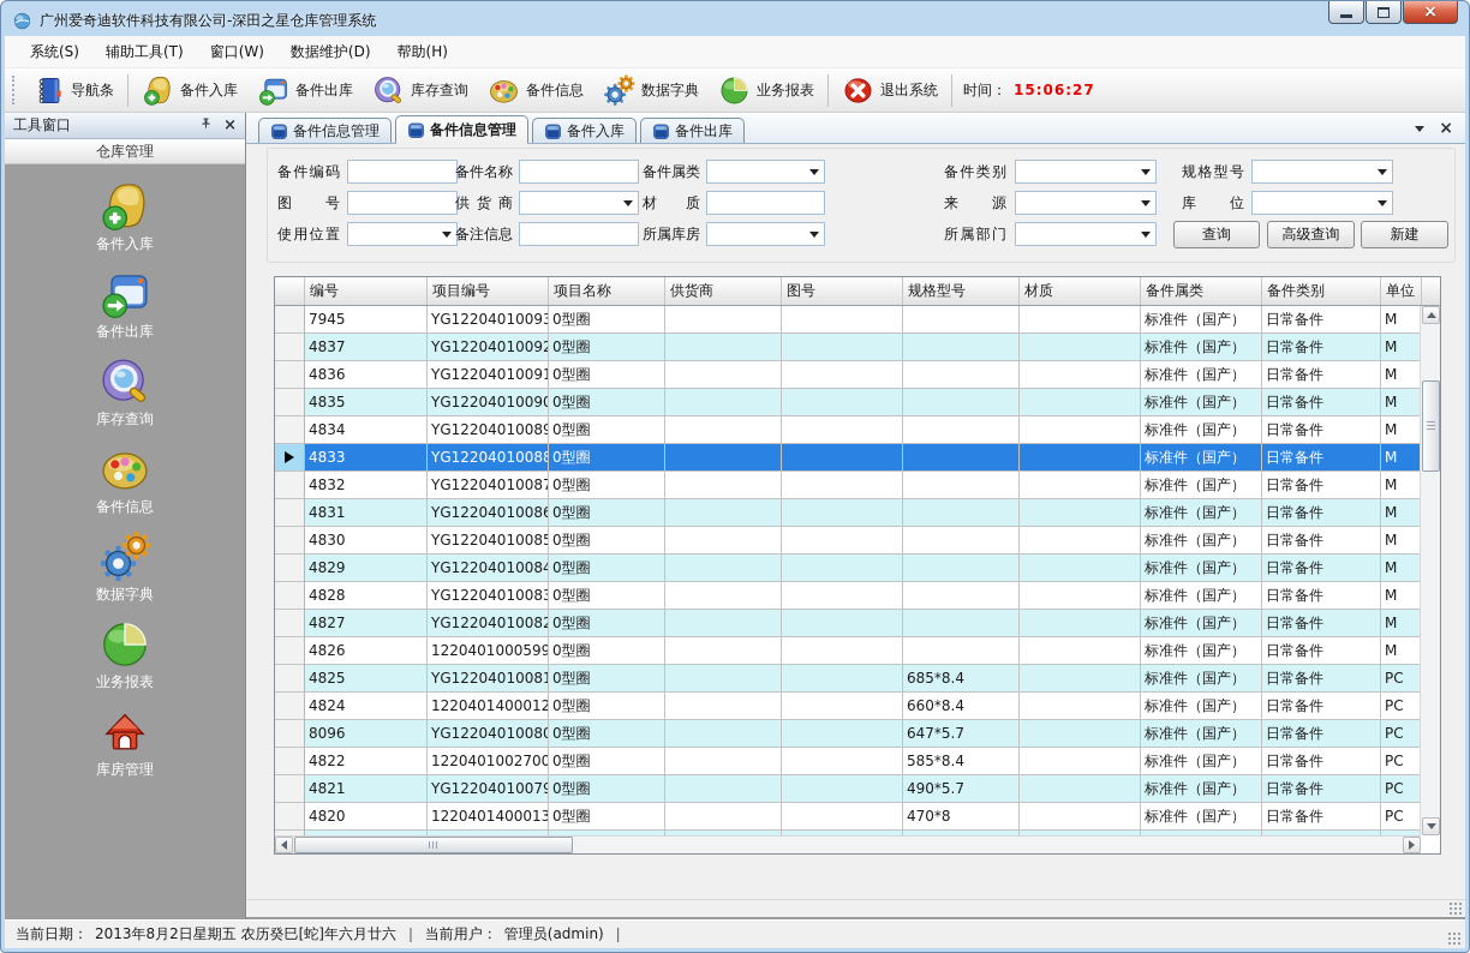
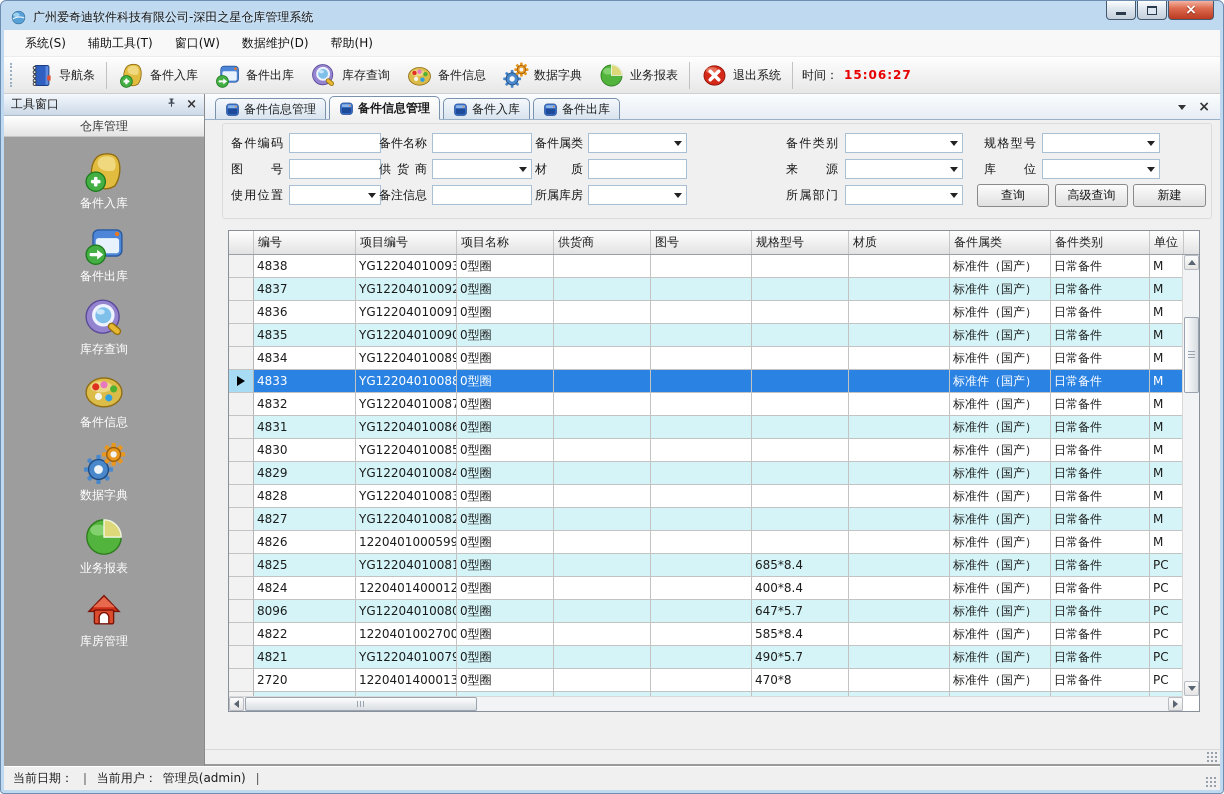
  广州爱奇迪软件科技有限公司-深田之星仓库管理系统
  ×
  系统(S)
  辅助工具(T)
  窗口(W)
  数据维护(D)
  帮助(H)
  导航条
  备件入库
  备件出库
  库存查询
  备件信息
  数据字典
  业务报表
  退出系统
  时间：
  15:06:27
  工具窗口
  ×
  仓库管理
  备件入库
  备件出库
  库存查询
  备件信息
  数据字典
  业务报表
  库房管理
  备件信息管理
  备件信息管理
  备件入库
  备件出库
  ×
  备件编码
  备件名称
  备件属类
  备件类别
  规格型号
  图号
  供货商
  材质
  来源
  库位
  使用位置
  备注信息
  所属库房
  所属部门
  查询
  高级查询
  新建
  编号
  项目编号
  项目名称
  供货商
  图号
  规格型号
  材质
  备件属类
  备件类别
  单位
- 7945
+ 4838
  YG12204010093
  0型圈
  标准件（国产）
  日常备件
  M
  4837
  YG12204010092
  0型圈
  标准件（国产）
  日常备件
  M
  4836
  YG12204010091
  0型圈
  标准件（国产）
  日常备件
  M
  4835
  YG12204010090
  0型圈
  标准件（国产）
  日常备件
  M
  4834
  YG12204010089
  0型圈
  标准件（国产）
  日常备件
  M
  4833
  YG12204010088
  0型圈
  标准件（国产）
  日常备件
  M
  4832
  YG12204010087
  0型圈
  标准件（国产）
  日常备件
  M
  4831
  YG12204010086
  0型圈
  标准件（国产）
  日常备件
  M
  4830
  YG12204010085
  0型圈
  标准件（国产）
  日常备件
  M
  4829
  YG12204010084
  0型圈
  标准件（国产）
  日常备件
  M
  4828
  YG12204010083
  0型圈
  标准件（国产）
  日常备件
  M
  4827
  YG12204010082
  0型圈
  标准件（国产）
  日常备件
  M
  4826
  1220401000599
  0型圈
  标准件（国产）
  日常备件
  M
  4825
  YG12204010081
  0型圈
  685*8.4
  标准件（国产）
  日常备件
  PC
  4824
  1220401400012
  0型圈
- 660*8.4
+ 400*8.4
  标准件（国产）
  日常备件
  PC
  8096
  YG12204010080
  0型圈
  647*5.7
  标准件（国产）
  日常备件
  PC
  4822
  1220401002700
  0型圈
  585*8.4
  标准件（国产）
  日常备件
  PC
  4821
  YG12204010079
  0型圈
  490*5.7
  标准件（国产）
  日常备件
  PC
- 4820
+ 2720
  1220401400013
  0型圈
  470*8
  标准件（国产）
  日常备件
  PC
  当前日期：
- 2013年8月2日星期五 农历癸巳[蛇]年六月廿六
  ｜
  当前用户：
  管理员(admin)
  ｜
